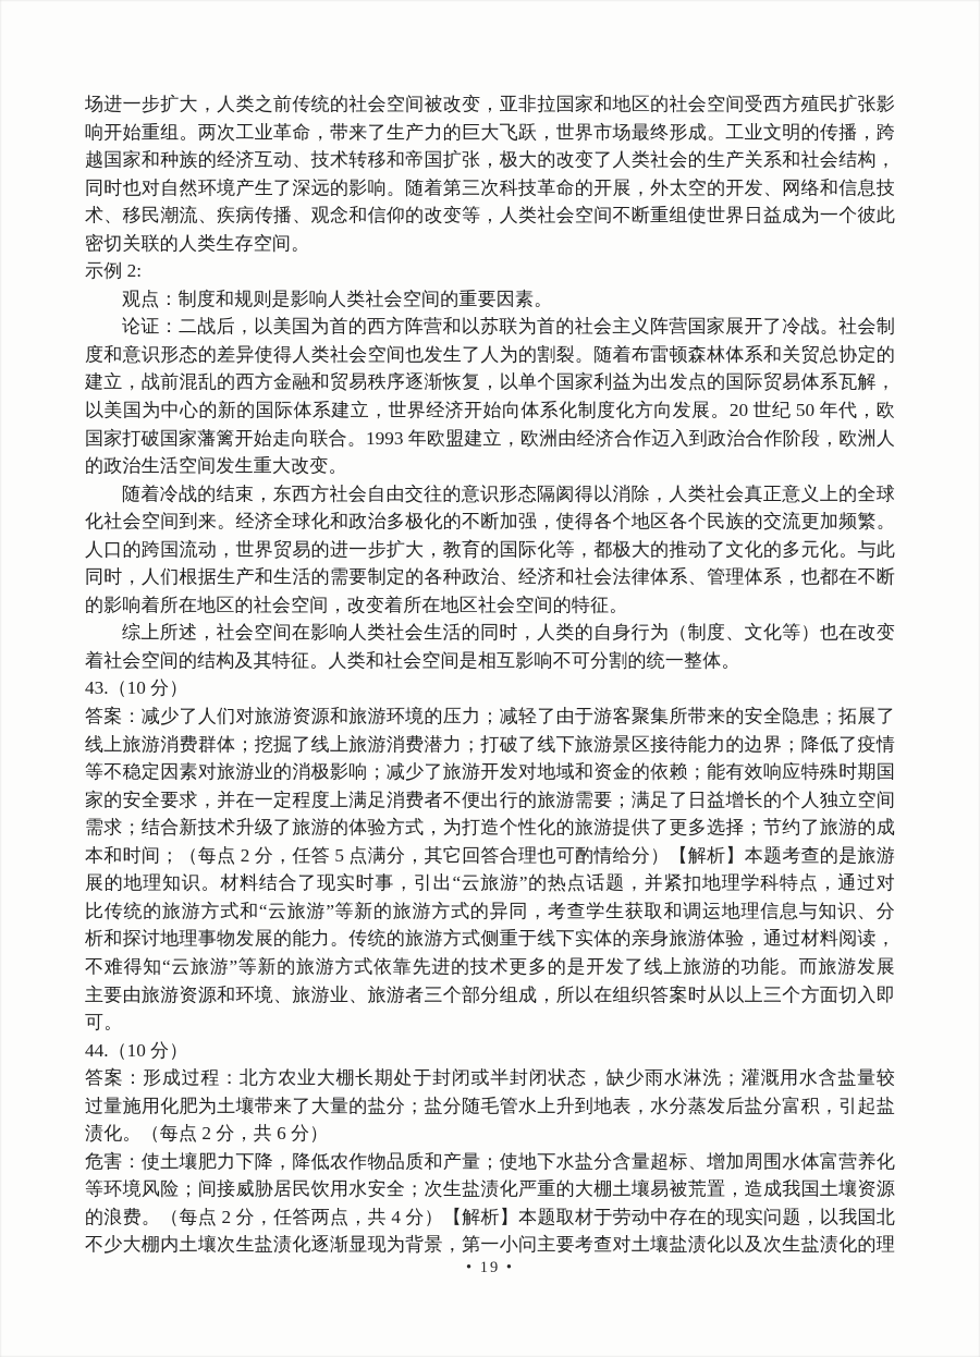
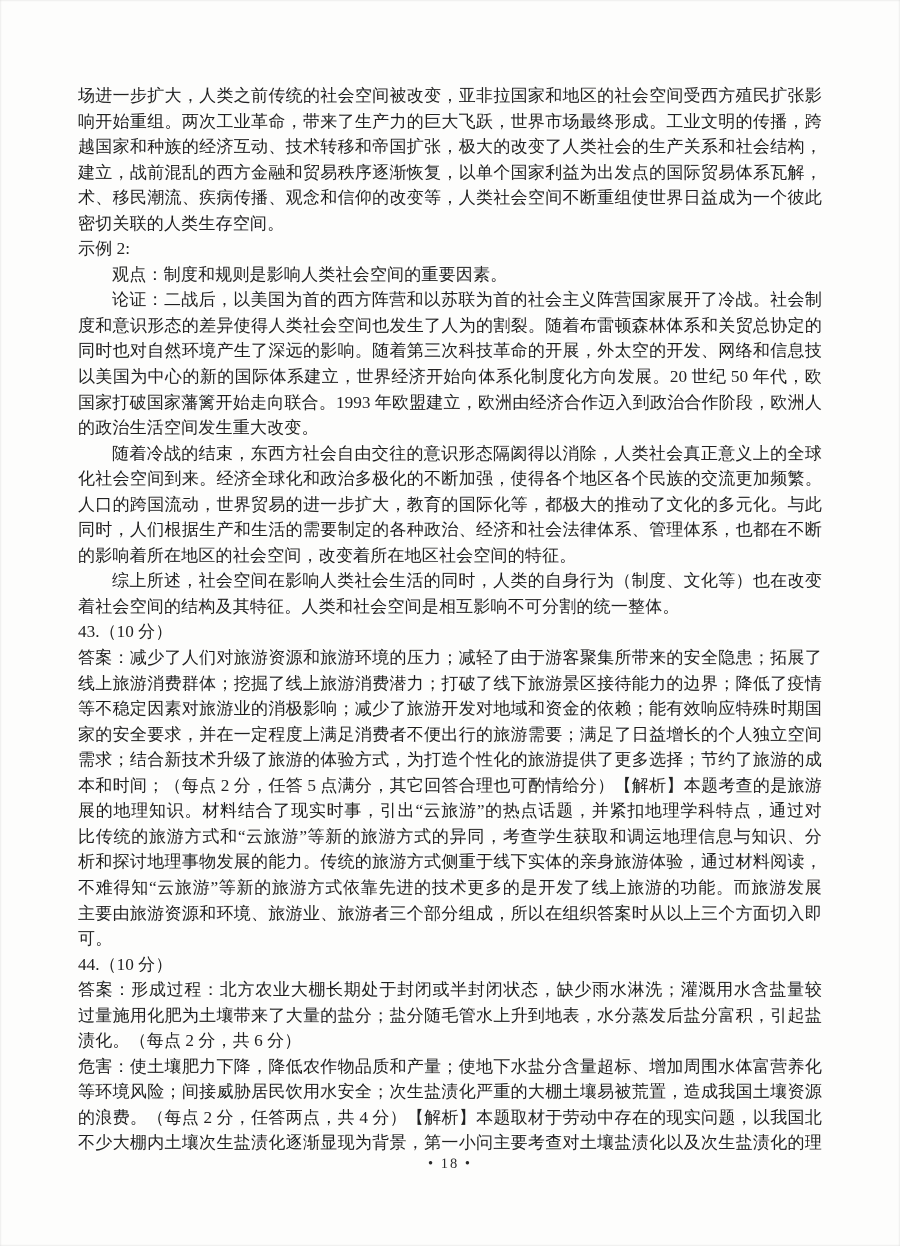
  场进一步扩大，人类之前传统的社会空间被改变，亚非拉国家和地区的社会空间受西方殖民扩张影
  响开始重组。两次工业革命，带来了生产力的巨大飞跃，世界市场最终形成。工业文明的传播，跨
  越国家和种族的经济互动、技术转移和帝国扩张，极大的改变了人类社会的生产关系和社会结构，
- 同时也对自然环境产生了深远的影响。随着第三次科技革命的开展，外太空的开发、网络和信息技
+ 建立，战前混乱的西方金融和贸易秩序逐渐恢复，以单个国家利益为出发点的国际贸易体系瓦解，
  术、移民潮流、疾病传播、观念和信仰的改变等，人类社会空间不断重组使世界日益成为一个彼此
  密切关联的人类生存空间。
  示例 2:
  观点：制度和规则是影响人类社会空间的重要因素。
  论证：二战后，以美国为首的西方阵营和以苏联为首的社会主义阵营国家展开了冷战。社会制
  度和意识形态的差异使得人类社会空间也发生了人为的割裂。随着布雷顿森林体系和关贸总协定的
- 建立，战前混乱的西方金融和贸易秩序逐渐恢复，以单个国家利益为出发点的国际贸易体系瓦解，
+ 同时也对自然环境产生了深远的影响。随着第三次科技革命的开展，外太空的开发、网络和信息技
  以美国为中心的新的国际体系建立，世界经济开始向体系化制度化方向发展。20 世纪 50 年代，欧
  国家打破国家藩篱开始走向联合。1993 年欧盟建立，欧洲由经济合作迈入到政治合作阶段，欧洲人
  的政治生活空间发生重大改变。
  随着冷战的结束，东西方社会自由交往的意识形态隔阂得以消除，人类社会真正意义上的全球
  化社会空间到来。经济全球化和政治多极化的不断加强，使得各个地区各个民族的交流更加频繁。
  人口的跨国流动，世界贸易的进一步扩大，教育的国际化等，都极大的推动了文化的多元化。与此
  同时，人们根据生产和生活的需要制定的各种政治、经济和社会法律体系、管理体系，也都在不断
  的影响着所在地区的社会空间，改变着所在地区社会空间的特征。
  综上所述，社会空间在影响人类社会生活的同时，人类的自身行为（制度、文化等）也在改变
  着社会空间的结构及其特征。人类和社会空间是相互影响不可分割的统一整体。
  43.（10 分）
  答案：减少了人们对旅游资源和旅游环境的压力；减轻了由于游客聚集所带来的安全隐患；拓展了
  线上旅游消费群体；挖掘了线上旅游消费潜力；打破了线下旅游景区接待能力的边界；降低了疫情
  等不稳定因素对旅游业的消极影响；减少了旅游开发对地域和资金的依赖；能有效响应特殊时期国
  家的安全要求，并在一定程度上满足消费者不便出行的旅游需要；满足了日益增长的个人独立空间
  需求；结合新技术升级了旅游的体验方式，为打造个性化的旅游提供了更多选择；节约了旅游的成
  本和时间；（每点 2 分，任答 5 点满分，其它回答合理也可酌情给分）【解析】本题考查的是旅游
  展的地理知识。材料结合了现实时事，引出“云旅游”的热点话题，并紧扣地理学科特点，通过对
  比传统的旅游方式和“云旅游”等新的旅游方式的异同，考查学生获取和调运地理信息与知识、分
  析和探讨地理事物发展的能力。传统的旅游方式侧重于线下实体的亲身旅游体验，通过材料阅读，
  不难得知“云旅游”等新的旅游方式依靠先进的技术更多的是开发了线上旅游的功能。而旅游发展
  主要由旅游资源和环境、旅游业、旅游者三个部分组成，所以在组织答案时从以上三个方面切入即
  可。
  44.（10 分）
  答案：形成过程：北方农业大棚长期处于封闭或半封闭状态，缺少雨水淋洗；灌溉用水含盐量较
  过量施用化肥为土壤带来了大量的盐分；盐分随毛管水上升到地表，水分蒸发后盐分富积，引起盐
  渍化。（每点 2 分，共 6 分）
  危害：使土壤肥力下降，降低农作物品质和产量；使地下水盐分含量超标、增加周围水体富营养化
  等环境风险；间接威胁居民饮用水安全；次生盐渍化严重的大棚土壤易被荒置，造成我国土壤资源
  的浪费。（每点 2 分，任答两点，共 4 分）【解析】本题取材于劳动中存在的现实问题，以我国北
  不少大棚内土壤次生盐渍化逐渐显现为背景，第一小问主要考查对土壤盐渍化以及次生盐渍化的理
- • 19 •
+ • 18 •
